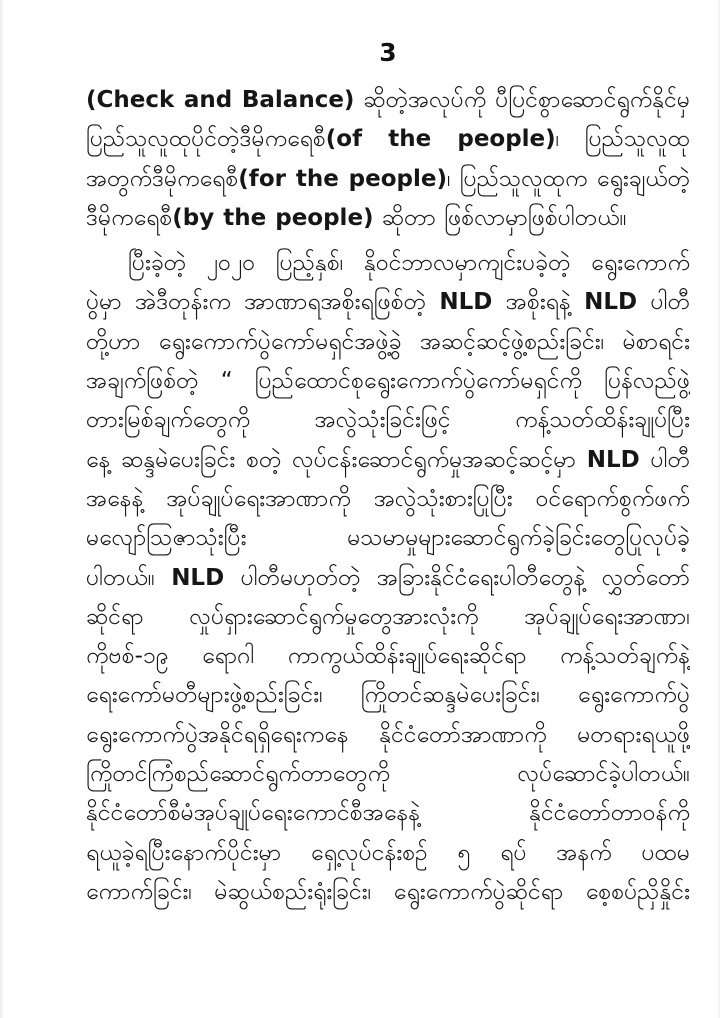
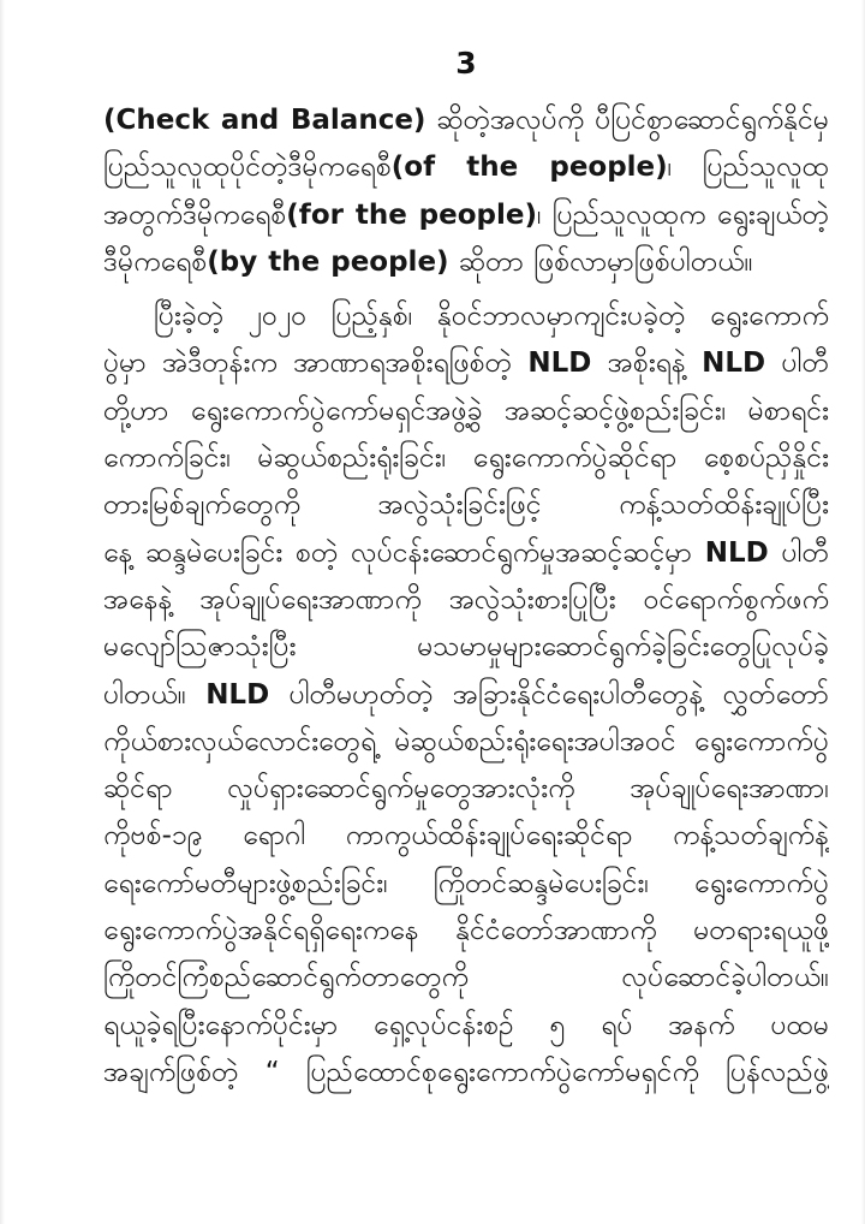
  3
  (Check and Balance) ဆိုတဲ့အလုပ်ကို ပီပြင်စွာဆောင်ရွက်နိုင်မှ
  ပြည်သူလူထုပိုင်တဲ့ဒီမိုကရေစီ(of the people)၊ ပြည်သူလူထု
  အတွက်ဒီမိုကရေစီ(for the people)၊ ပြည်သူလူထုက ရွေးချယ်တဲ့
  ဒီမိုကရေစီ(by the people) ဆိုတာ ဖြစ်လာမှာဖြစ်ပါတယ်။
  ပြီးခဲ့တဲ့ ၂၀၂၀ ပြည့်နှစ်၊ နိုဝင်ဘာလမှာကျင်းပခဲ့တဲ့ ရွေးကောက်
  ပွဲမှာ အဲဒီတုန်းက အာဏာရအစိုးရဖြစ်တဲ့ NLD အစိုးရနဲ့ NLD ပါတီ
  တို့ဟာ ရွေးကောက်ပွဲကော်မရှင်အဖွဲ့ခွဲ အဆင့်ဆင့်ဖွဲ့စည်းခြင်း၊ မဲစာရင်း
- အချက်ဖြစ်တဲ့ “ ပြည်ထောင်စုရွေးကောက်ပွဲကော်မရှင်ကို ပြန်လည်ဖွဲ့
+ ကောက်ခြင်း၊ မဲဆွယ်စည်းရုံးခြင်း၊ ရွေးကောက်ပွဲဆိုင်ရာ စေ့စပ်ညှိနှိုင်း
  တားမြစ်ချက်တွေကို အလွဲသုံးခြင်းဖြင့် ကန့်သတ်ထိန်းချုပ်ပြီး
  နေ့ ဆန္ဒမဲပေးခြင်း စတဲ့ လုပ်ငန်းဆောင်ရွက်မှုအဆင့်ဆင့်မှာ NLD ပါတီ
  အနေနဲ့ အုပ်ချုပ်ရေးအာဏာကို အလွဲသုံးစားပြုပြီး ဝင်ရောက်စွက်ဖက်
  မလျော်ဩဇာသုံးပြီး မသမာမှုများဆောင်ရွက်ခဲ့ခြင်းတွေပြုလုပ်ခဲ့
  ပါတယ်။ NLD ပါတီမဟုတ်တဲ့ အခြားနိုင်ငံရေးပါတီတွေနဲ့ လွှတ်တော်
+ ကိုယ်စားလှယ်လောင်းတွေရဲ့ မဲဆွယ်စည်းရုံးရေးအပါအဝင် ရွေးကောက်ပွဲ
  ဆိုင်ရာ လှုပ်ရှားဆောင်ရွက်မှုတွေအားလုံးကို အုပ်ချုပ်ရေးအာဏာ၊
  ကိုဗစ်-၁၉ ရောဂါ ကာကွယ်ထိန်းချုပ်ရေးဆိုင်ရာ ကန့်သတ်ချက်နဲ့
  ရေးကော်မတီများဖွဲ့စည်းခြင်း၊ ကြိုတင်ဆန္ဒမဲပေးခြင်း၊ ရွေးကောက်ပွဲ
  ရွေးကောက်ပွဲအနိုင်ရရှိရေးကနေ နိုင်ငံတော်အာဏာကို မတရားရယူဖို့
  ကြိုတင်ကြံစည်ဆောင်ရွက်တာတွေကို လုပ်ဆောင်ခဲ့ပါတယ်။
- နိုင်ငံတော်စီမံအုပ်ချုပ်ရေးကောင်စီအနေနဲ့ နိုင်ငံတော်တာဝန်ကို
  ရယူခဲ့ရပြီးနောက်ပိုင်းမှာ ရှေ့လုပ်ငန်းစဉ် ၅ ရပ် အနက် ပထမ
- ကောက်ခြင်း၊ မဲဆွယ်စည်းရုံးခြင်း၊ ရွေးကောက်ပွဲဆိုင်ရာ စေ့စပ်ညှိနှိုင်း
+ အချက်ဖြစ်တဲ့ “ ပြည်ထောင်စုရွေးကောက်ပွဲကော်မရှင်ကို ပြန်လည်ဖွဲ့
